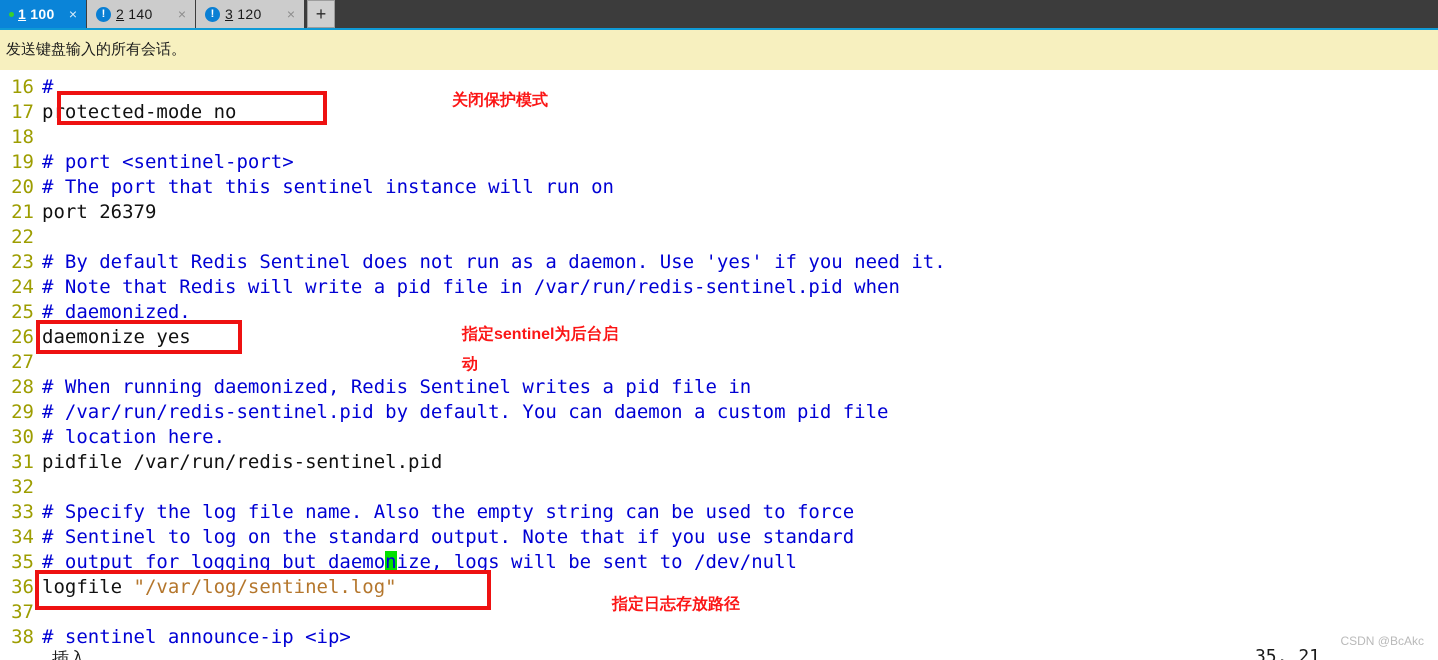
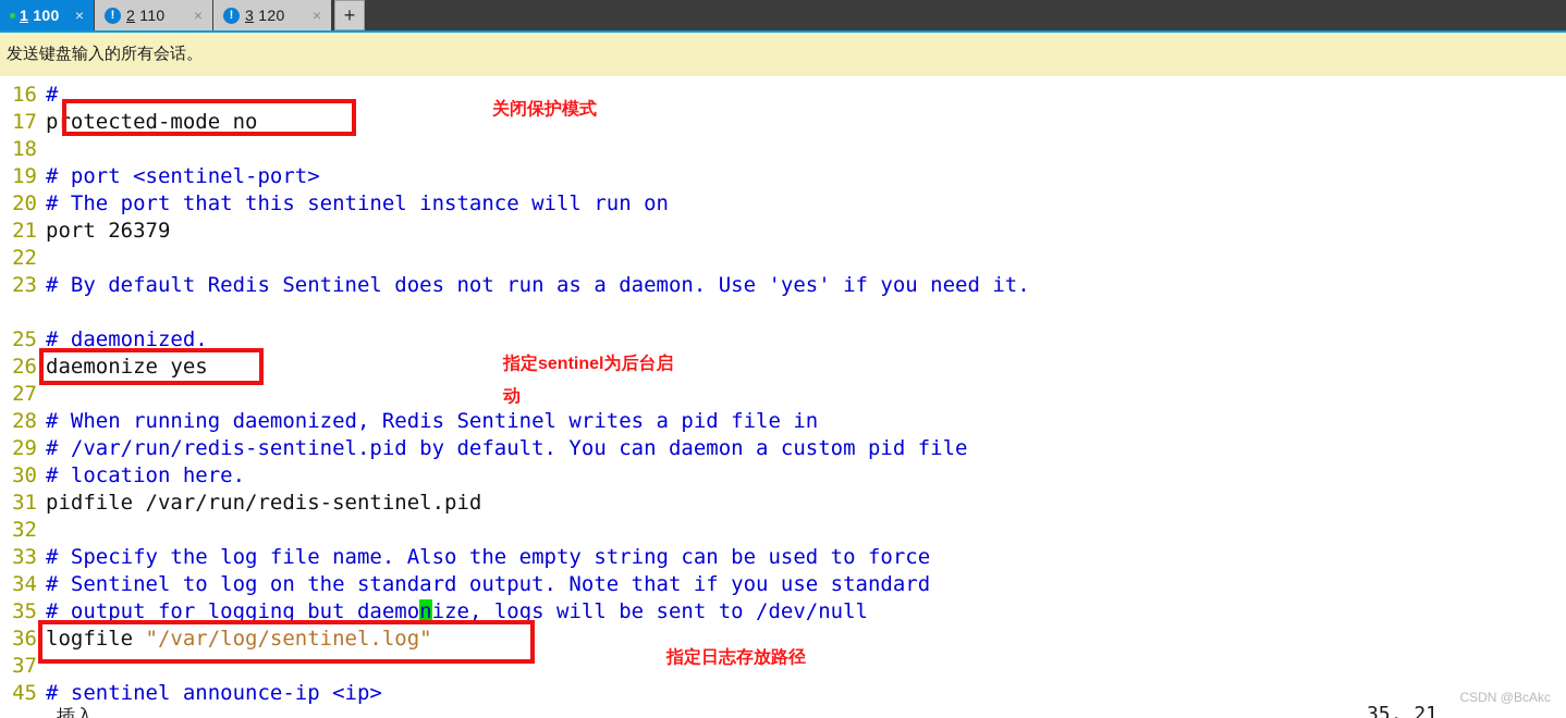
  1 100
  ×
  !
- 2 140
+ 2 110
  ×
  !
  3 120
  ×
  +
  发送键盘输入的所有会话。
  16 #
  17 protected-mode no
  18
  19 # port <sentinel-port>
  20 # The port that this sentinel instance will run on
  21 port 26379
  22
  23 # By default Redis Sentinel does not run as a daemon. Use 'yes' if you need it.
- 24 # Note that Redis will write a pid file in /var/run/redis-sentinel.pid when
  25 # daemonized.
  26 daemonize yes
  27
  28 # When running daemonized, Redis Sentinel writes a pid file in
  29 # /var/run/redis-sentinel.pid by default. You can daemon a custom pid file
  30 # location here.
  31 pidfile /var/run/redis-sentinel.pid
  32
  33 # Specify the log file name. Also the empty string can be used to force
  34 # Sentinel to log on the standard output. Note that if you use standard
  35 # output for logging but daemonize, logs will be sent to /dev/null
  36 logfile "/var/log/sentinel.log"
  37
- 38 # sentinel announce-ip <ip>
+ 45 # sentinel announce-ip <ip>
  关闭保护模式
  指定sentinel为后台启
  动
  指定日志存放路径
  CSDN @BcAkc
  35, 21
  插入
